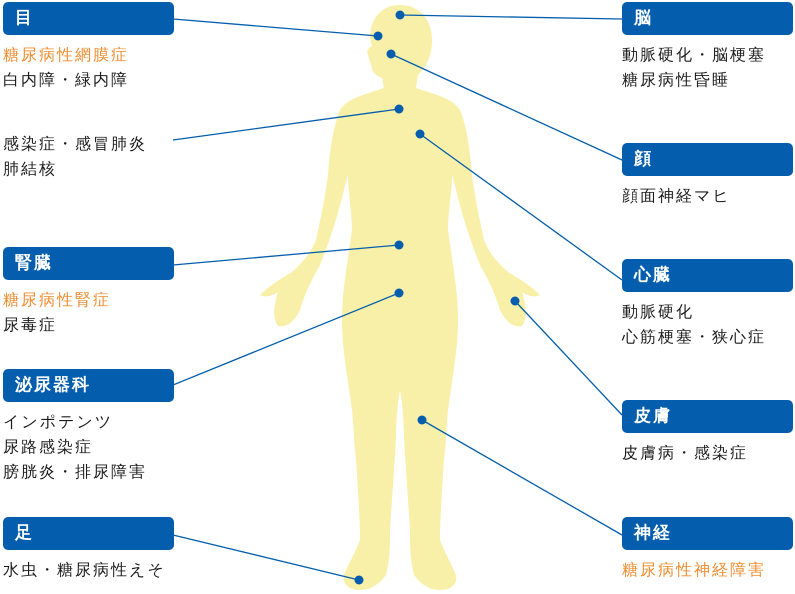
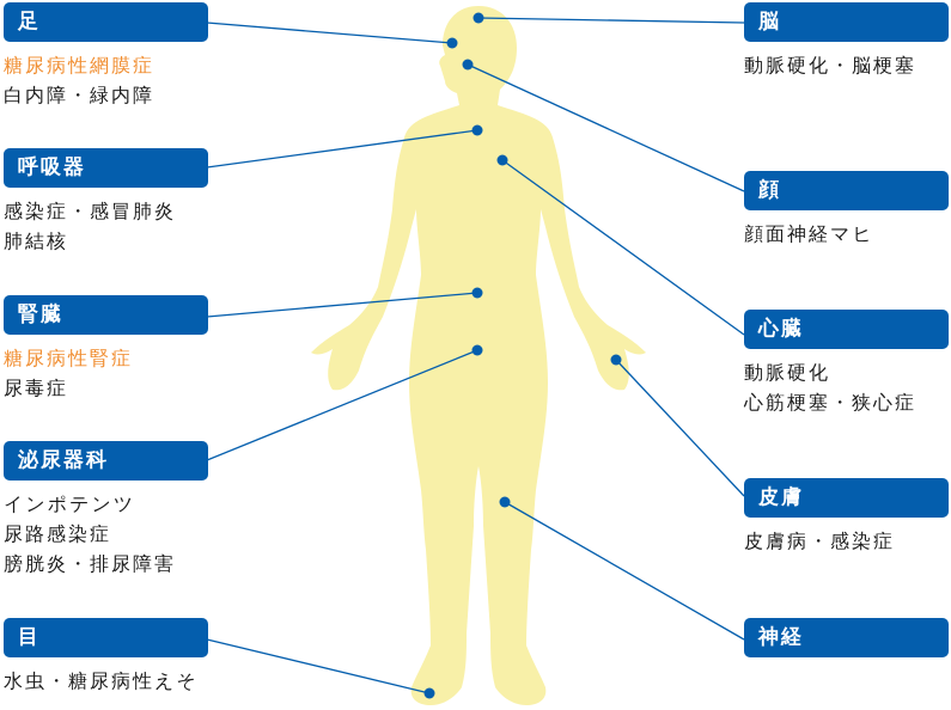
- 目
+ 足
  糖尿病性網膜症
  白内障・緑内障
+ 呼吸器
  感染症・感冒肺炎
  肺結核
  腎臓
  糖尿病性腎症
  尿毒症
  泌尿器科
  インポテンツ
  尿路感染症
  膀胱炎・排尿障害
- 足
+ 目
  水虫・糖尿病性えそ
  脳
  動脈硬化・脳梗塞
- 糖尿病性昏睡
  顔
  顔面神経マヒ
  心臓
  動脈硬化
  心筋梗塞・狭心症
  皮膚
  皮膚病・感染症
  神経
- 糖尿病性神経障害
